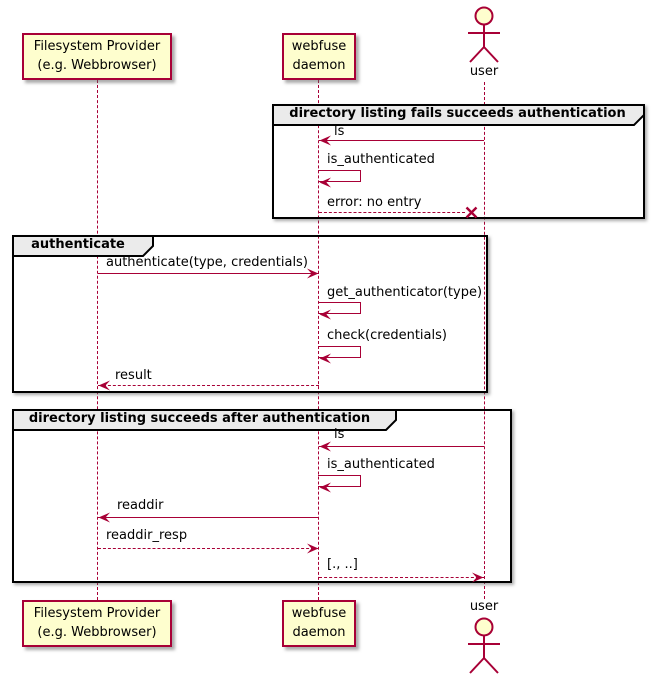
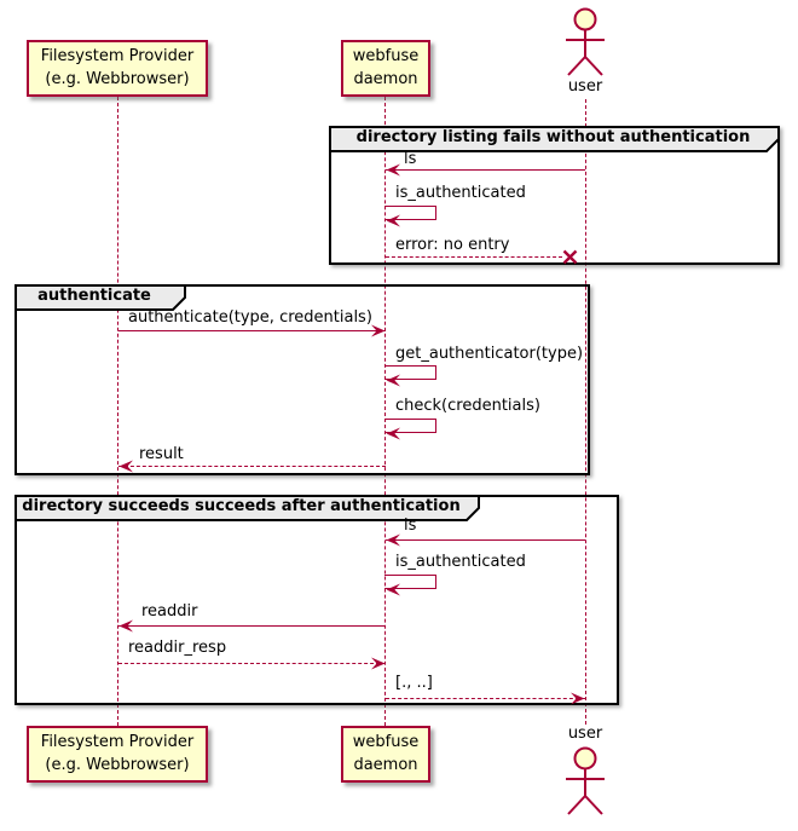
  Filesystem Provider
  (e.g. Webbrowser)
  webfuse
  daemon
  user
- directory listing fails succeeds authentication
+ directory listing fails without authentication
  ls
  is_authenticated
  error: no entry
  authenticate
  authenticate(type, credentials)
  get_authenticator(type)
  check(credentials)
  result
- directory listing succeeds after authentication
+ directory succeeds succeeds after authentication
  ls
  is_authenticated
  readdir
  readdir_resp
  [., ..]
  Filesystem Provider
  (e.g. Webbrowser)
  webfuse
  daemon
  user
